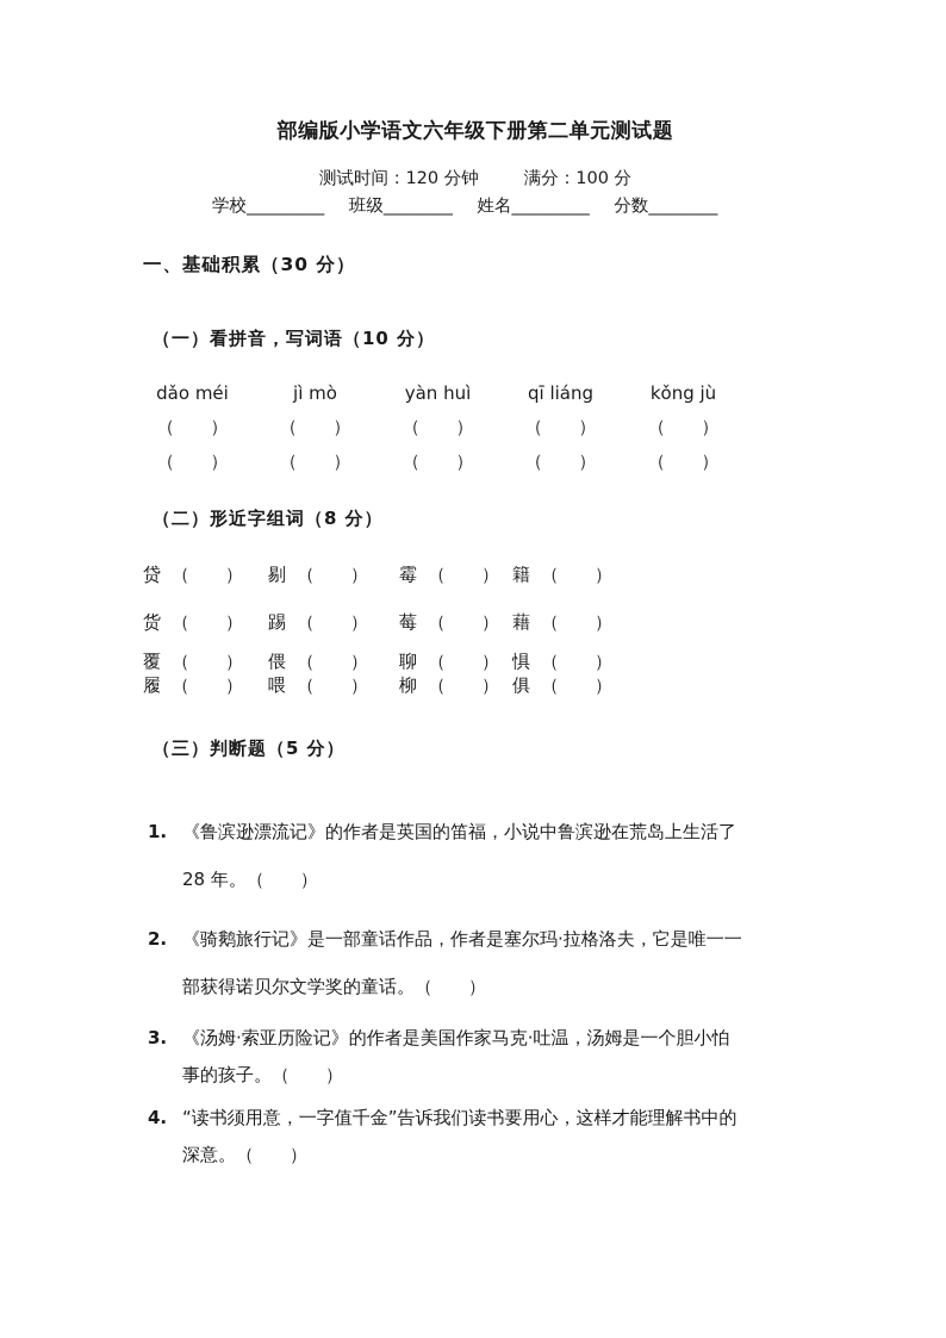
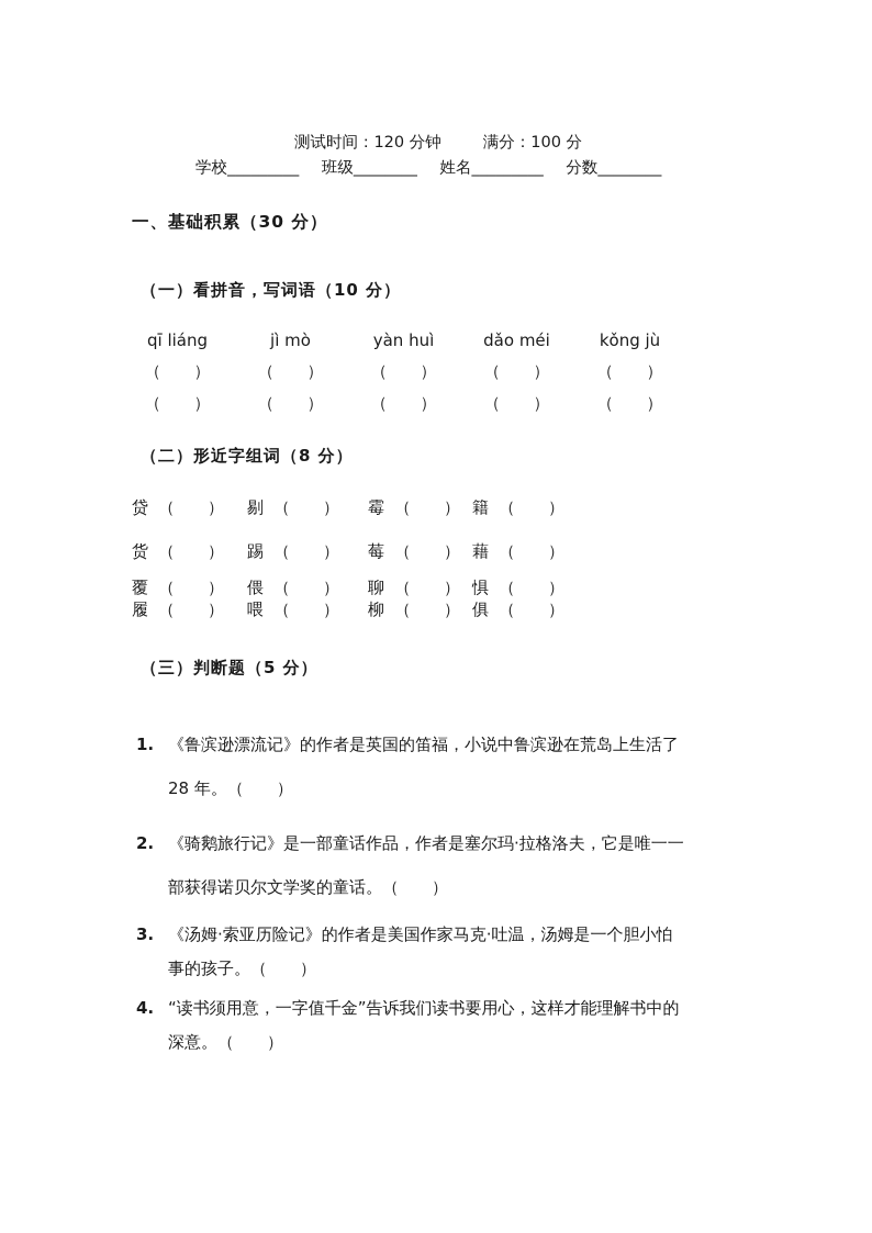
- 部编版小学语文六年级下册第二单元测试题
  测试时间：120 分钟 满分：100 分
  学校_________ 班级________ 姓名_________ 分数________
  一、基础积累（30 分）
  （一）看拼音，写词语（10 分）
- dǎo méi
+ qī liáng
  jì mò
  yàn huì
- qī liáng
+ dǎo méi
  kǒng jù
  （ ）
  （ ）
  （ ）
  （ ）
  （ ）
  （ ）
  （ ）
  （ ）
  （ ）
  （ ）
  （二）形近字组词（8 分）
  贷 （ ）
  剔 （ ）
  霉 （ ）
  籍 （ ）
  货 （ ）
  踢 （ ）
  莓 （ ）
  藉 （ ）
  覆 （ ）
  偎 （ ）
  聊 （ ）
  惧 （ ）
  履 （ ）
  喂 （ ）
  柳 （ ）
  俱 （ ）
  （三）判断题（5 分）
  1.
  《鲁滨逊漂流记》的作者是英国的笛福，小说中鲁滨逊在荒岛上生活了
  28 年。（ ）
  2.
  《骑鹅旅行记》是一部童话作品，作者是塞尔玛·拉格洛夫，它是唯一一
  部获得诺贝尔文学奖的童话。（ ）
  3.
  《汤姆·索亚历险记》的作者是美国作家马克·吐温，汤姆是一个胆小怕
  事的孩子。（ ）
  4.
  “读书须用意，一字值千金”告诉我们读书要用心，这样才能理解书中的
  深意。（ ）
